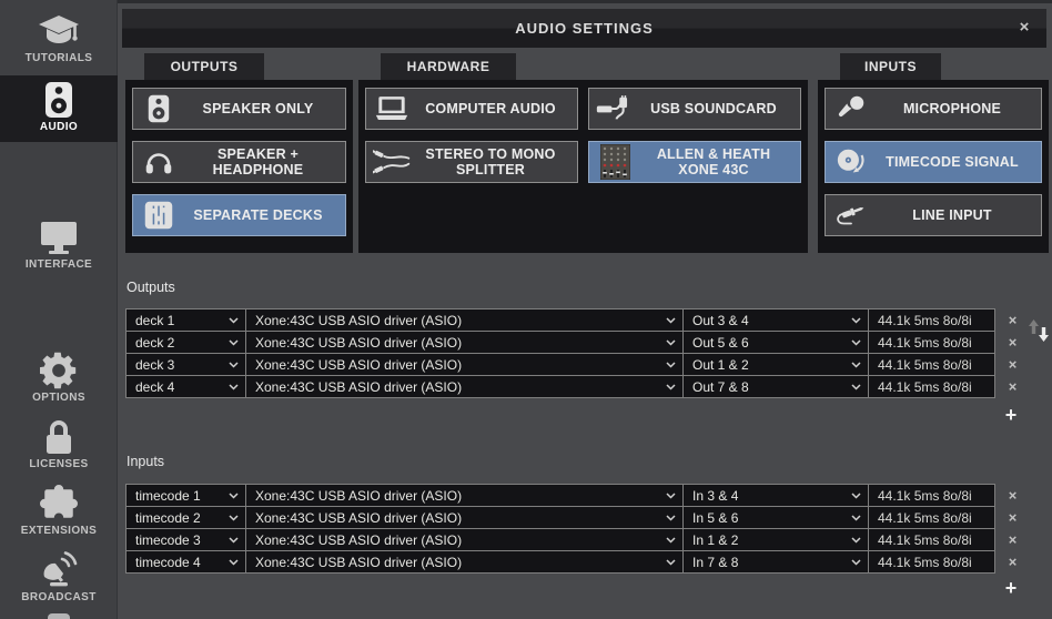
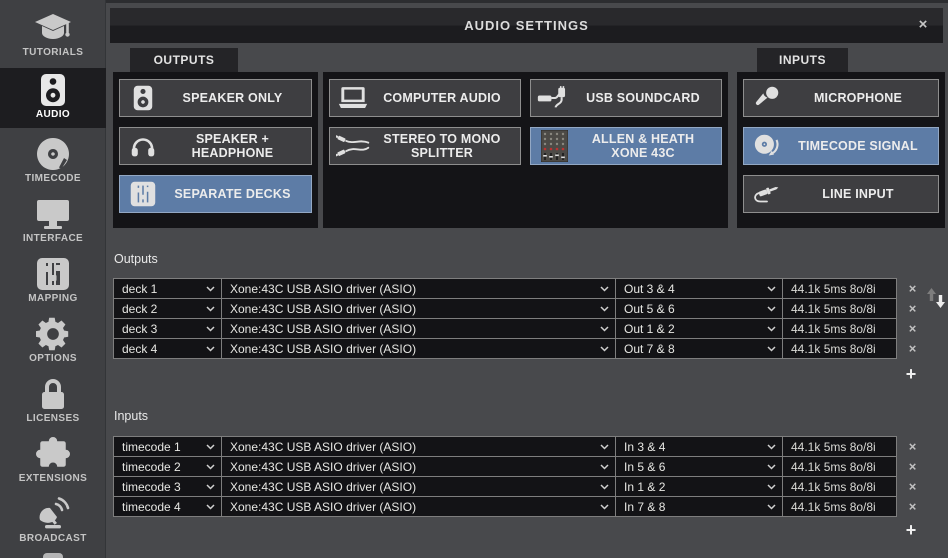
  TUTORIALS
  AUDIO
+ TIMECODE
  INTERFACE
+ MAPPING
  OPTIONS
  LICENSES
  EXTENSIONS
  BROADCAST
  AUDIO SETTINGS
  ×
  OUTPUTS
- HARDWARE
  INPUTS
  SPEAKER ONLY
  SPEAKER + HEADPHONE
  SEPARATE DECKS
  COMPUTER AUDIO
  USB SOUNDCARD
  STEREO TO MONO SPLITTER
  ALLEN & HEATH XONE 43C
  MICROPHONE
  TIMECODE SIGNAL
  LINE INPUT
  Outputs
  deck 1
  Xone:43C USB ASIO driver (ASIO)
  Out 3 & 4
  44.1k 5ms 8o/8i
  ×
  deck 2
  Xone:43C USB ASIO driver (ASIO)
  Out 5 & 6
  44.1k 5ms 8o/8i
  ×
  deck 3
  Xone:43C USB ASIO driver (ASIO)
  Out 1 & 2
  44.1k 5ms 8o/8i
  ×
  deck 4
  Xone:43C USB ASIO driver (ASIO)
  Out 7 & 8
  44.1k 5ms 8o/8i
  ×
  +
  Inputs
  timecode 1
  Xone:43C USB ASIO driver (ASIO)
  In 3 & 4
  44.1k 5ms 8o/8i
  ×
  timecode 2
  Xone:43C USB ASIO driver (ASIO)
  In 5 & 6
  44.1k 5ms 8o/8i
  ×
  timecode 3
  Xone:43C USB ASIO driver (ASIO)
  In 1 & 2
  44.1k 5ms 8o/8i
  ×
  timecode 4
  Xone:43C USB ASIO driver (ASIO)
  In 7 & 8
  44.1k 5ms 8o/8i
  ×
  +
